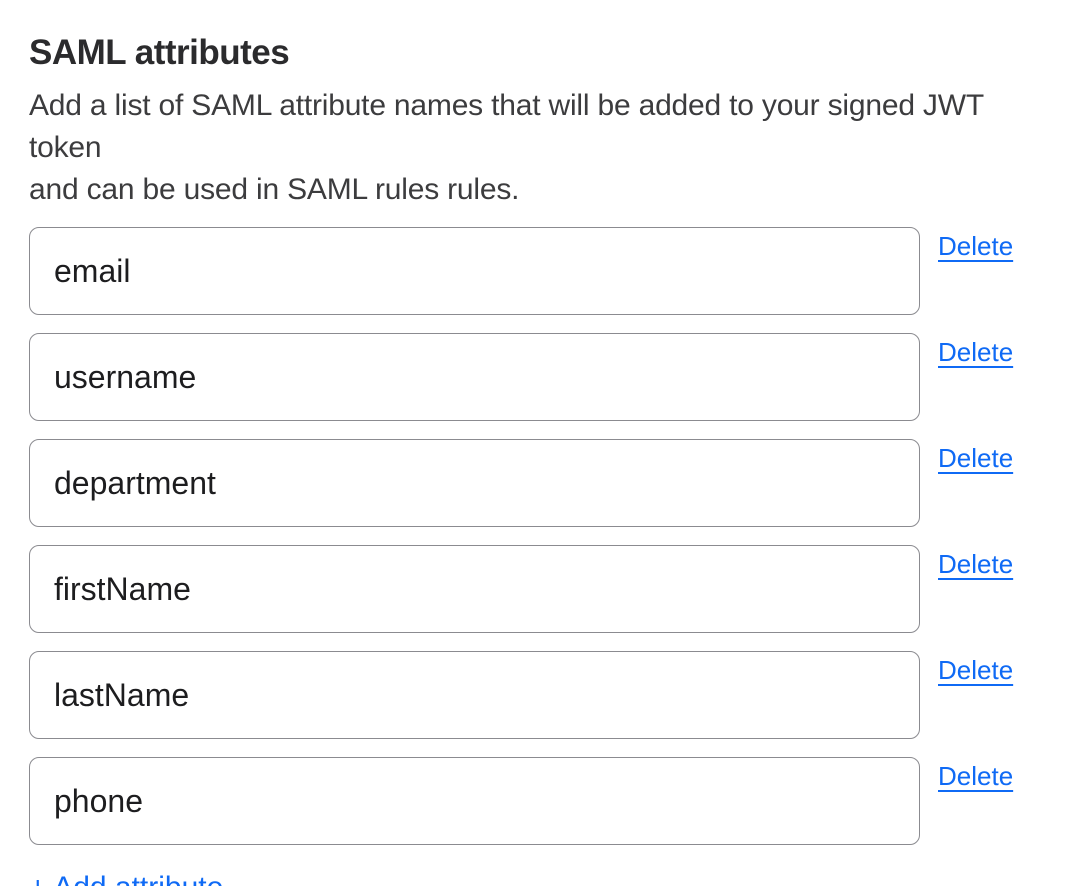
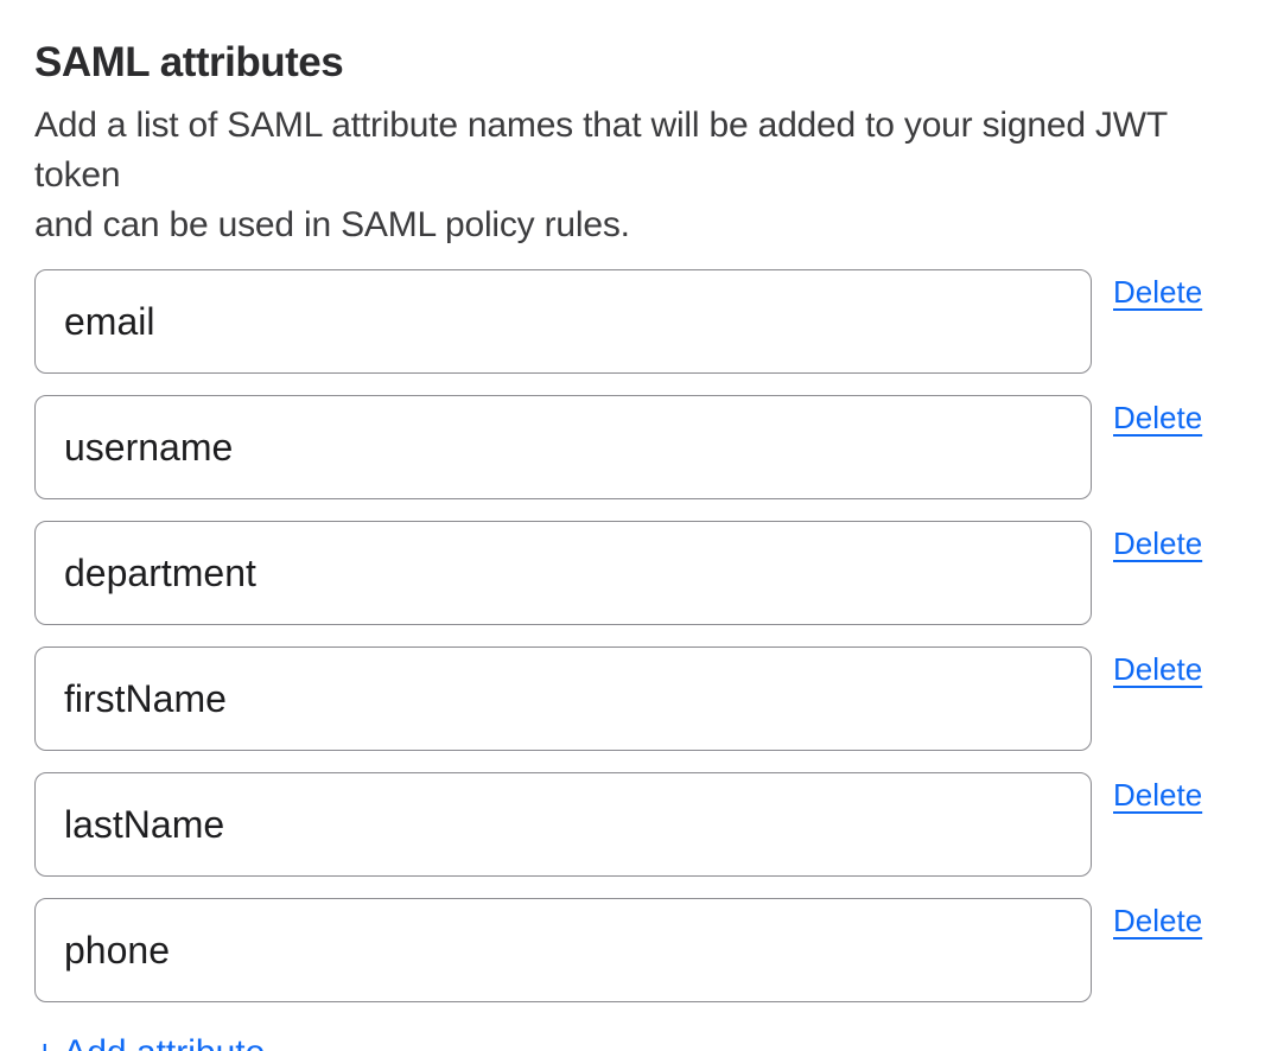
  SAML attributes
  Add a list of SAML attribute names that will be added to your signed JWT token
- and can be used in SAML rules rules.
+ and can be used in SAML policy rules.
  email
  Delete
  username
  Delete
  department
  Delete
  firstName
  Delete
  lastName
  Delete
  phone
  Delete
